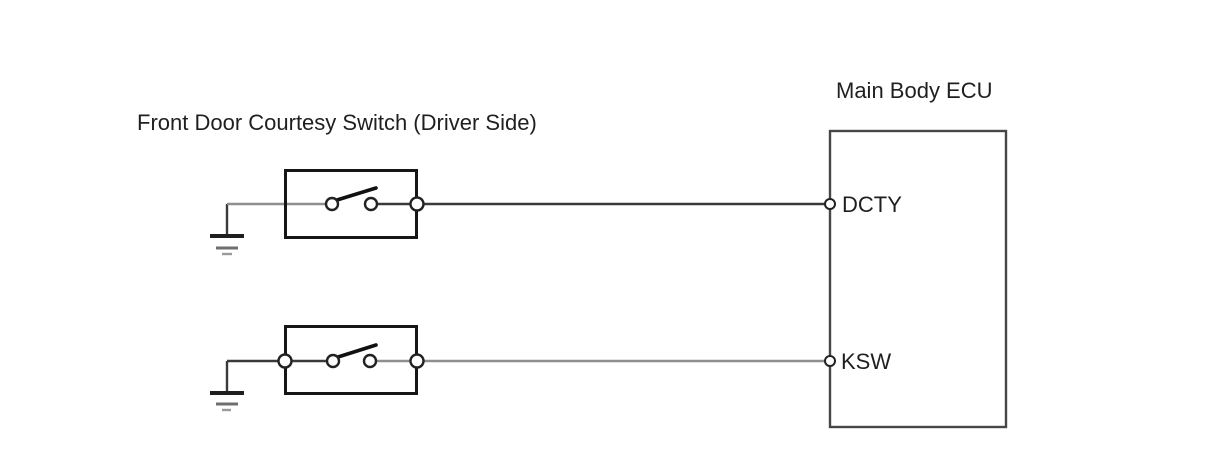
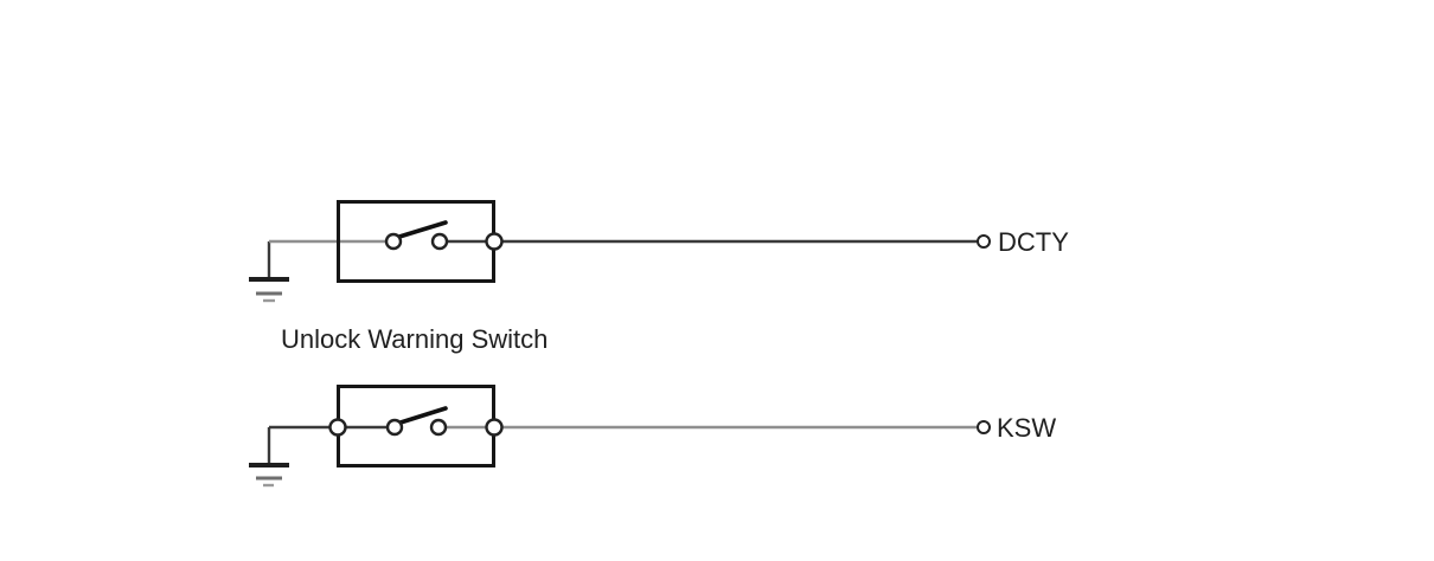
- Main Body ECU
- Front Door Courtesy Switch (Driver Side)
  DCTY
+ Unlock Warning Switch
  KSW
